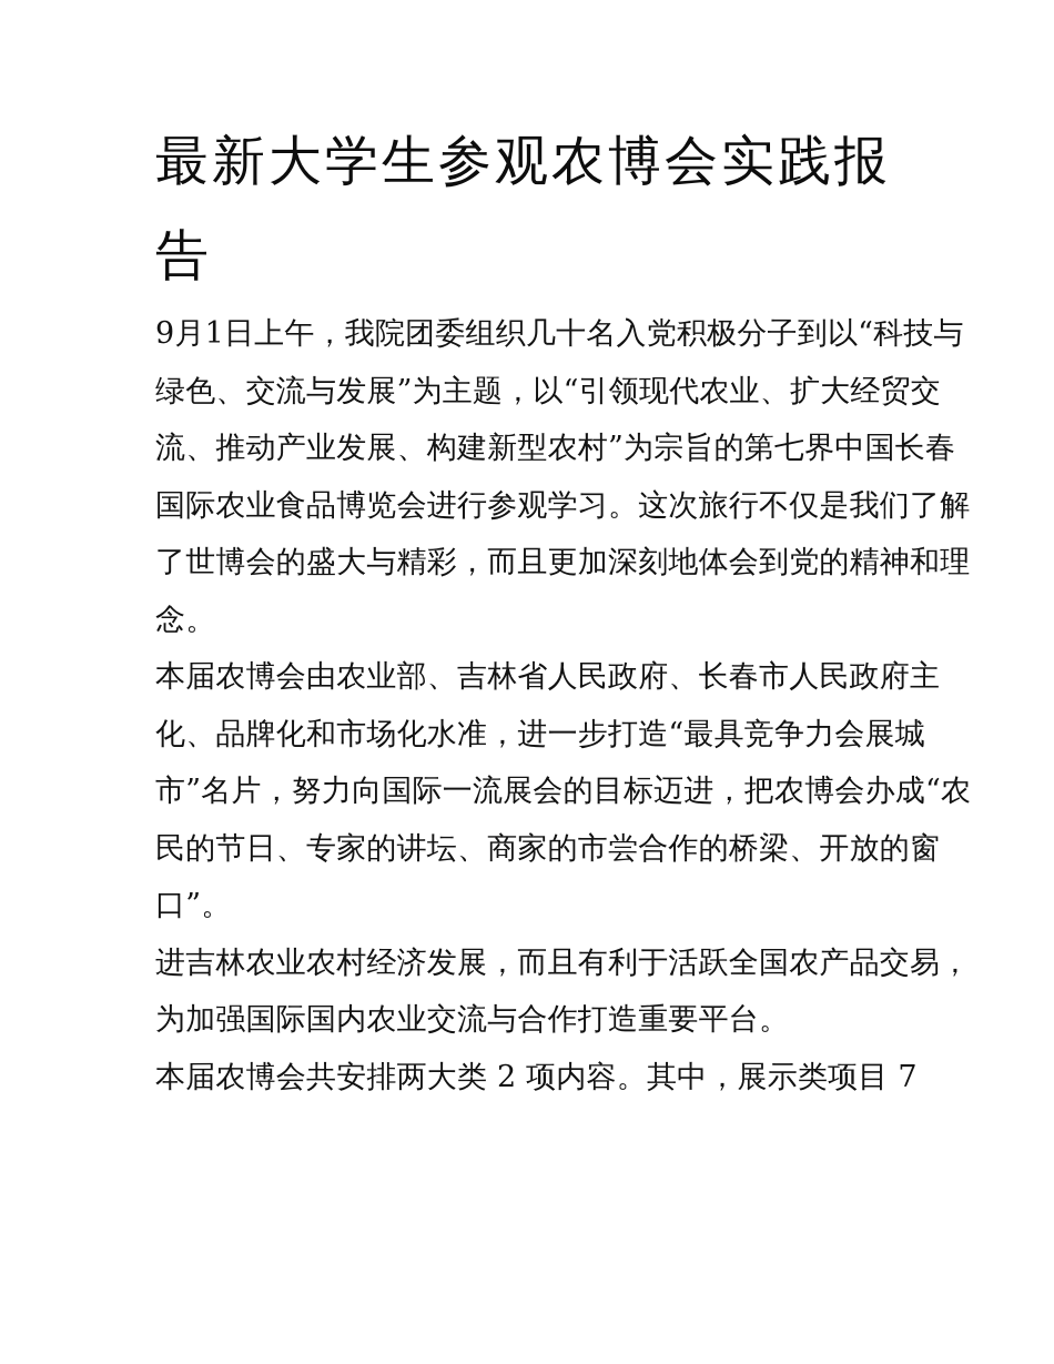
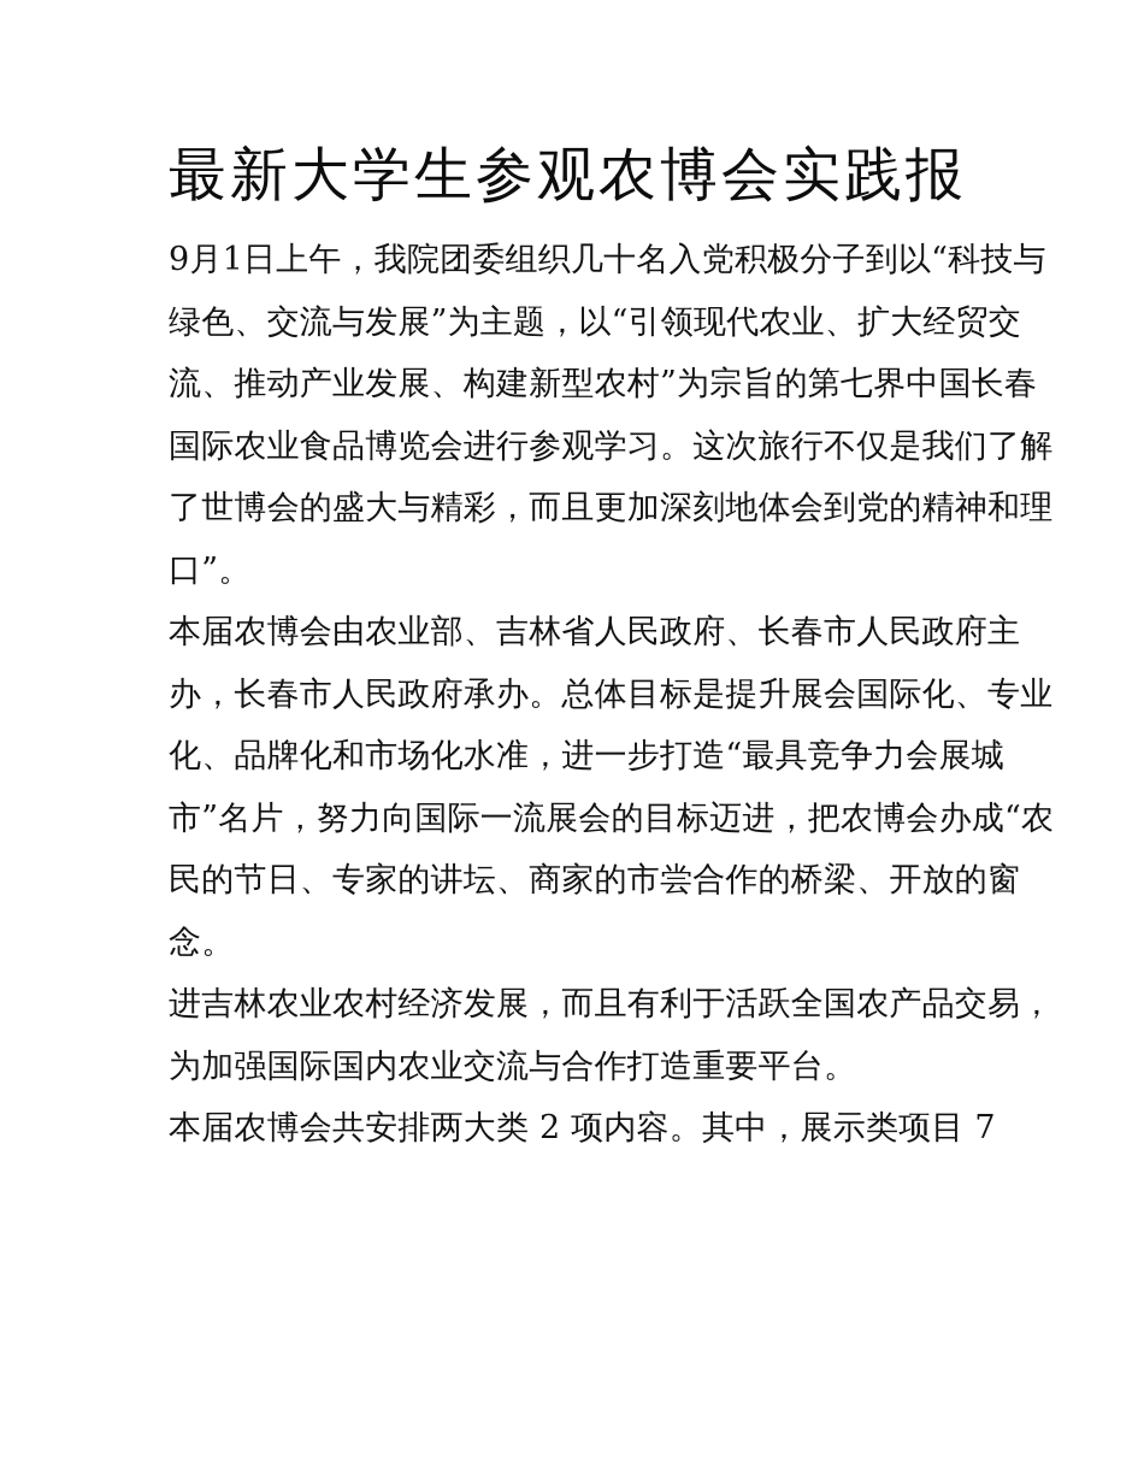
  最新大学生参观农博会实践报
- 告
  9月1日上午，我院团委组织几十名入党积极分子到以“科技与
  绿色、交流与发展”为主题，以“引领现代农业、扩大经贸交
  流、推动产业发展、构建新型农村”为宗旨的第七界中国长春
  国际农业食品博览会进行参观学习。这次旅行不仅是我们了解
  了世博会的盛大与精彩，而且更加深刻地体会到党的精神和理
- 念。
+ 口”。
  本届农博会由农业部、吉林省人民政府、长春市人民政府主
+ 办，长春市人民政府承办。总体目标是提升展会国际化、专业
  化、品牌化和市场化水准，进一步打造“最具竞争力会展城
  市”名片，努力向国际一流展会的目标迈进，把农博会办成“农
  民的节日、专家的讲坛、商家的市尝合作的桥梁、开放的窗
- 口”。
+ 念。
  进吉林农业农村经济发展，而且有利于活跃全国农产品交易，
  为加强国际国内农业交流与合作打造重要平台。
  本届农博会共安排两大类 2 项内容。其中，展示类项目 7
